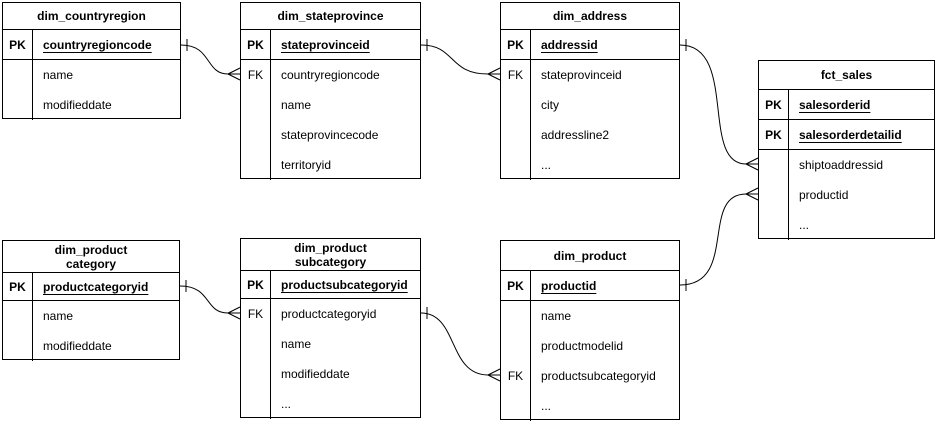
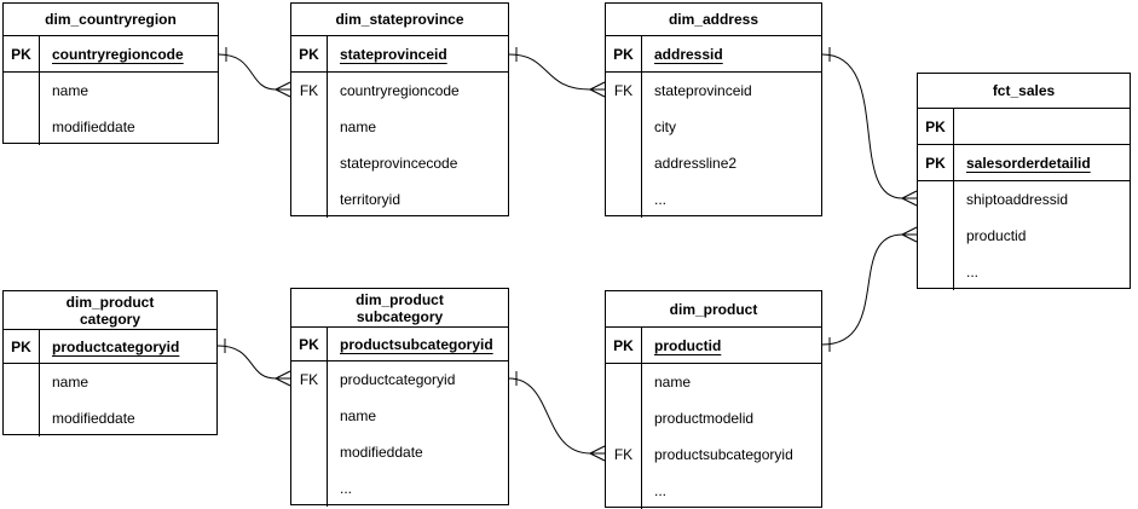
  dim_countryregion
  PK
  countryregioncode
  name
  modifieddate
  dim_stateprovince
  PK
  stateprovinceid
  FK
  countryregioncode
  name
  stateprovincecode
  territoryid
  dim_address
  PK
  addressid
  FK
  stateprovinceid
  city
  addressline2
  ...
  fct_sales
  PK
- salesorderid
  PK
  salesorderdetailid
  shiptoaddressid
  productid
  ...
  dim_product
  category
  PK
  productcategoryid
  name
  modifieddate
  dim_product
  subcategory
  PK
  productsubcategoryid
  FK
  productcategoryid
  name
  modifieddate
  ...
  dim_product
  PK
  productid
  name
  productmodelid
  FK
  productsubcategoryid
  ...
